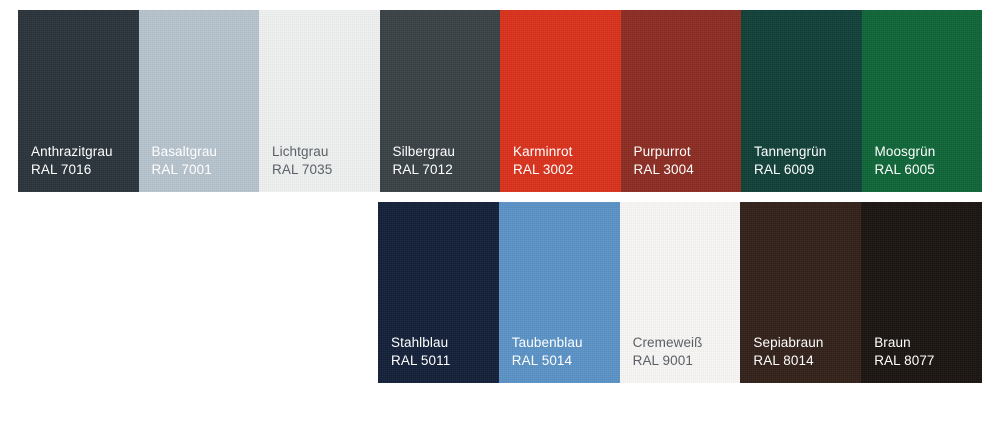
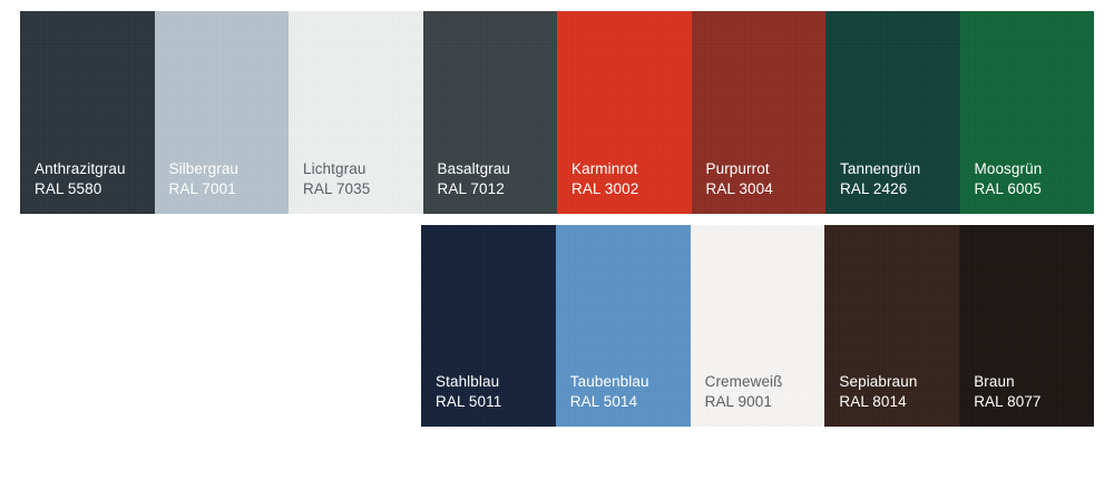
  Anthrazitgrau
- RAL 7016
+ RAL 5580
- Basaltgrau
+ Silbergrau
  RAL 7001
  Lichtgrau
  RAL 7035
- Silbergrau
+ Basaltgrau
  RAL 7012
  Karminrot
  RAL 3002
  Purpurrot
  RAL 3004
  Tannengrün
- RAL 6009
+ RAL 2426
  Moosgrün
  RAL 6005
  Stahlblau
  RAL 5011
  Taubenblau
  RAL 5014
  Cremeweiß
  RAL 9001
  Sepiabraun
  RAL 8014
  Braun
  RAL 8077
